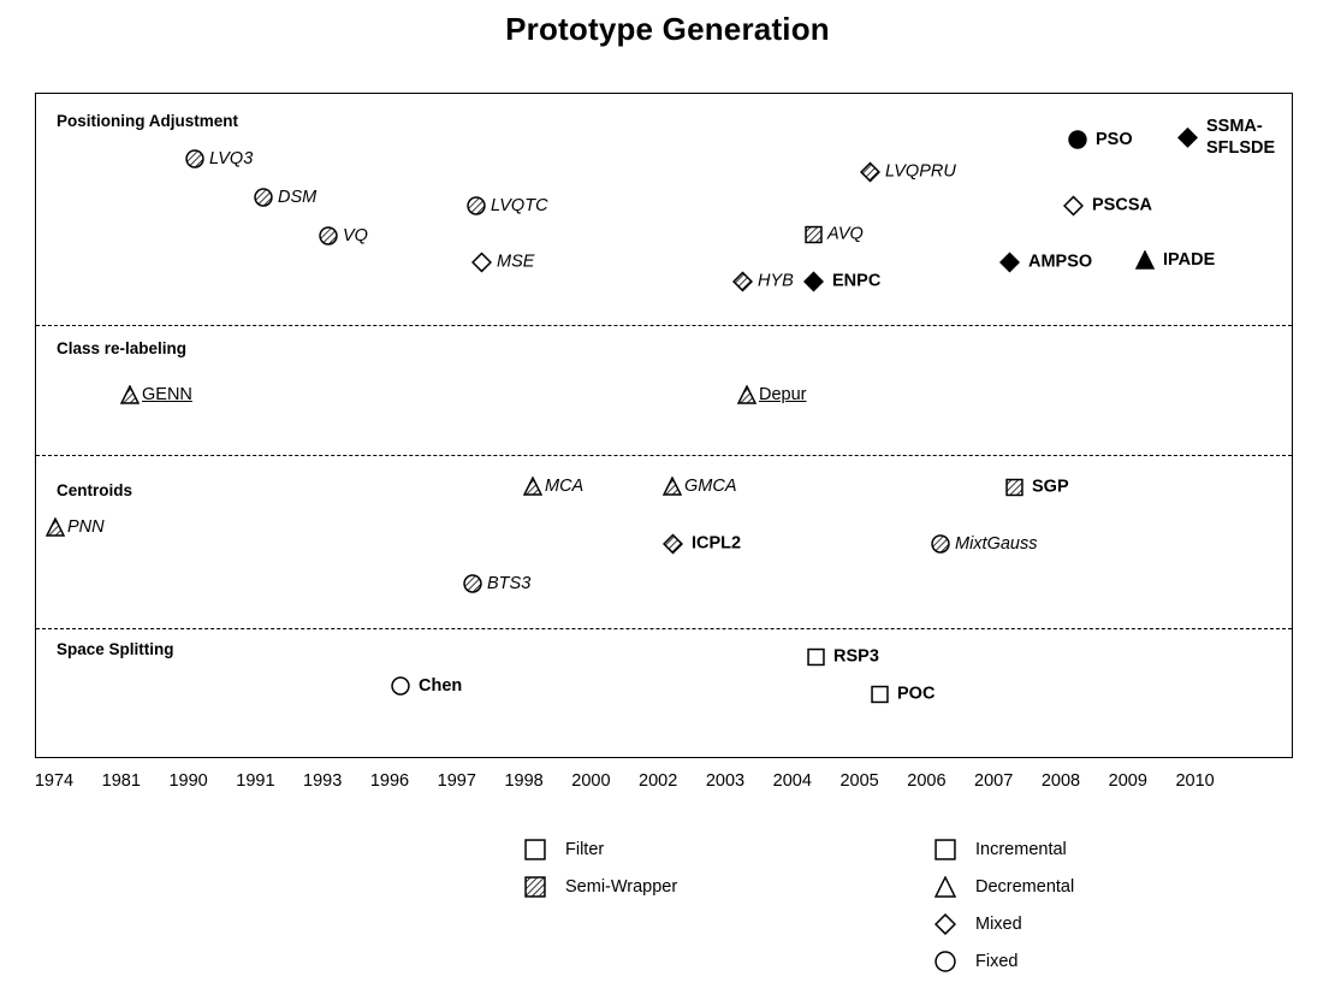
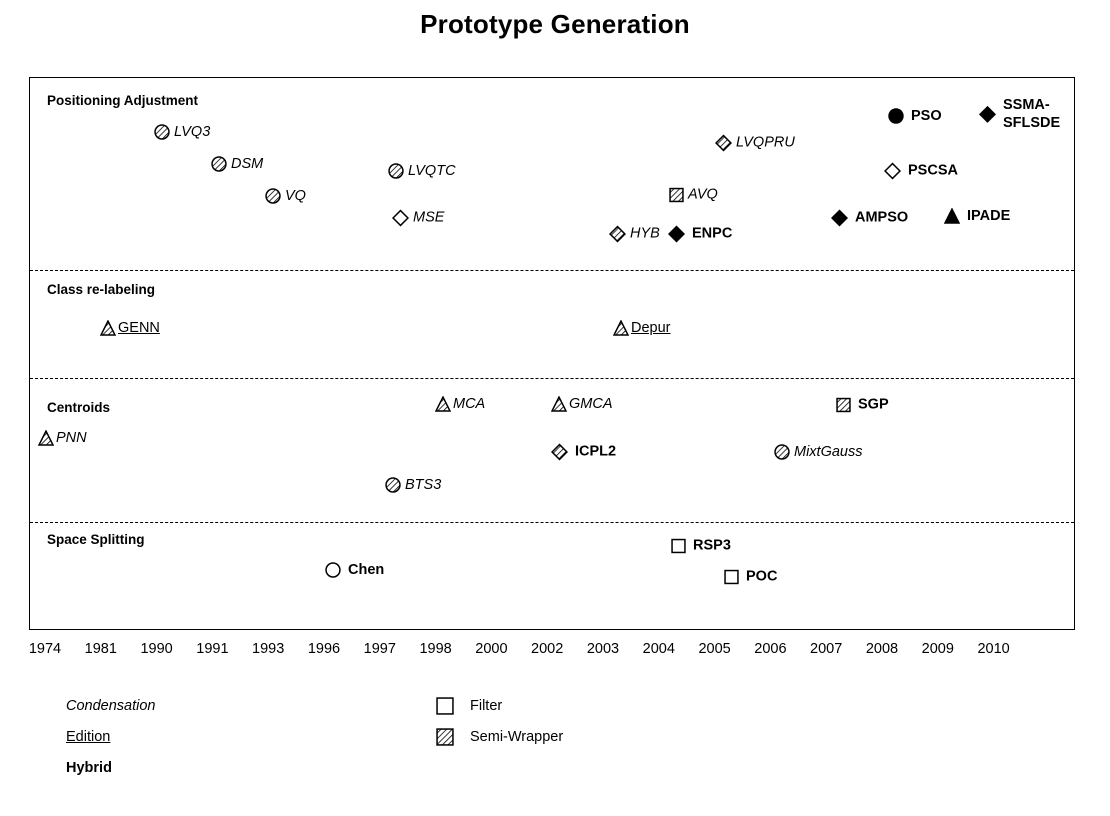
  Prototype Generation
  Positioning Adjustment
  Class re-labeling
  Centroids
  Space Splitting
  LVQ3
  DSM
  VQ
  LVQTC
  MSE
  LVQPRU
  AVQ
  HYB
  ENPC
  PSO
  SSMA-
  SFLSDE
  PSCSA
  AMPSO
  IPADE
  GENN
  Depur
  PNN
  MCA
  BTS3
  GMCA
  ICPL2
  SGP
  MixtGauss
  Chen
  RSP3
  POC
  1974
  1981
  1990
  1991
  1993
  1996
  1997
  1998
  2000
  2002
  2003
  2004
  2005
  2006
  2007
  2008
  2009
  2010
+ Condensation
+ Edition
+ Hybrid
  Filter
  Semi-Wrapper
- Incremental
- Decremental
- Mixed
- Fixed
